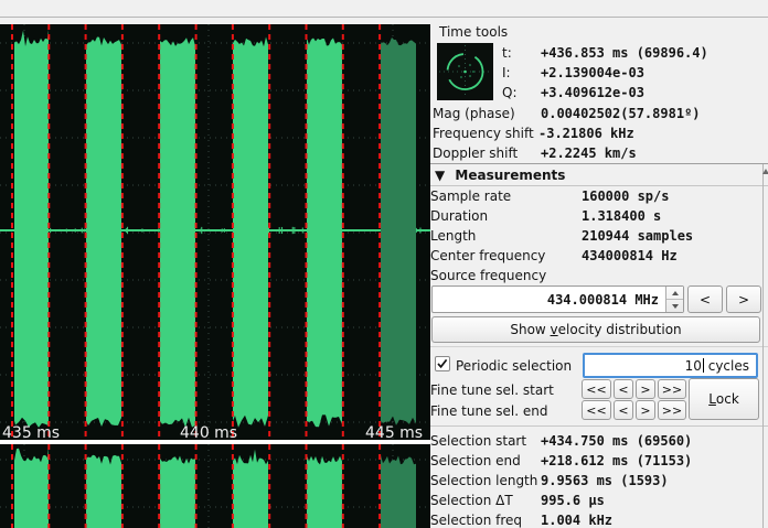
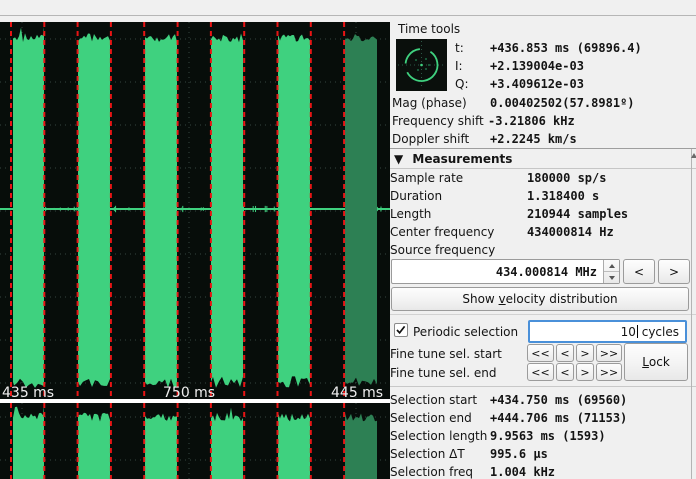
  435 ms
- 440 ms
+ 750 ms
  445 ms
  Time tools
  t:
  +436.853 ms (69896.4)
  I:
  +2.139004e-03
  Q:
  +3.409612e-03
  Mag (phase)
  0.00402502(57.8981º)
  Frequency shift
  -3.21806 kHz
  Doppler shift
  +2.2245 km/s
  ▼ Measurements
  Sample rate
- 160000 sp/s
+ 180000 sp/s
  Duration
  1.318400 s
  Length
  210944 samples
  Center frequency
  434000814 Hz
  Source frequency
  434.000814 MHz
  <
  >
  Show
  v
  elocity distribution
  Periodic selection
  10
  cycles
  Fine tune sel. start
  <<
  <
  >
  >>
  Fine tune sel. end
  <<
  <
  >
  >>
  L
  ock
  Selection start
  +434.750 ms (69560)
  Selection end
- +218.612 ms (71153)
+ +444.706 ms (71153)
  Selection length
  9.9563 ms (1593)
  Selection ΔT
  995.6 µs
  Selection freq
  1.004 kHz
